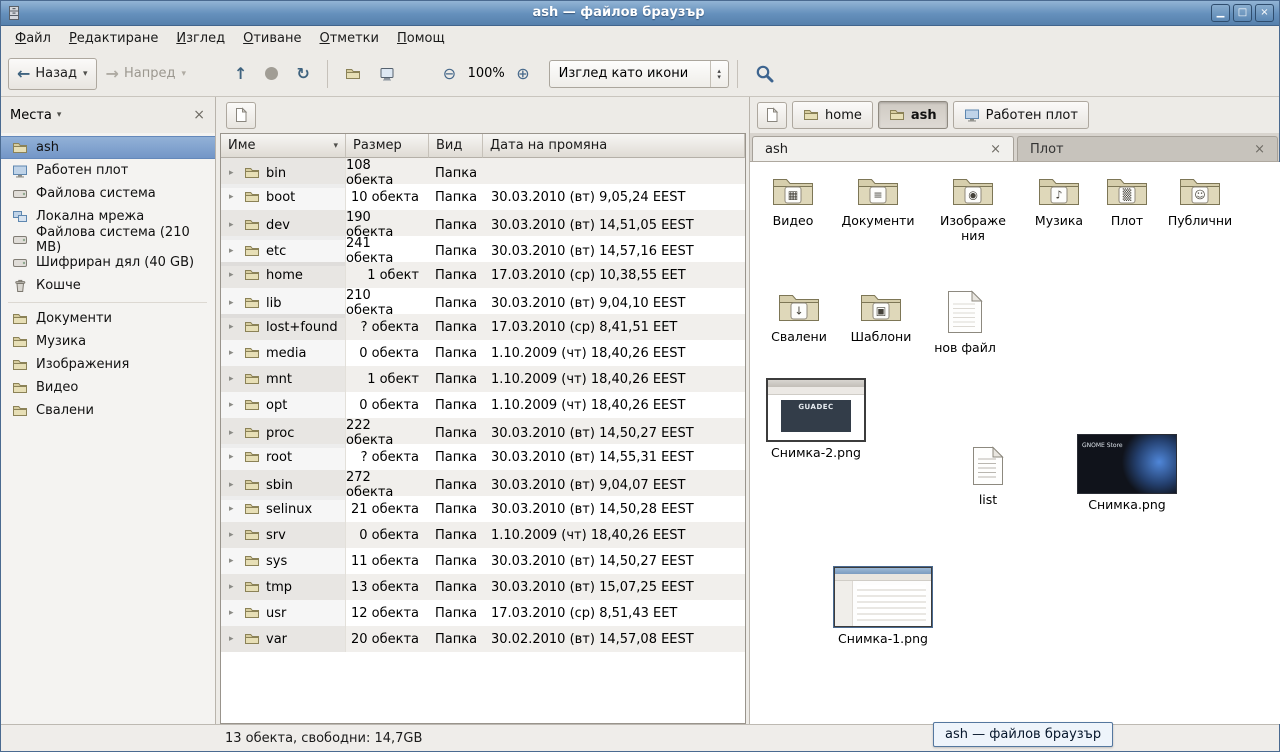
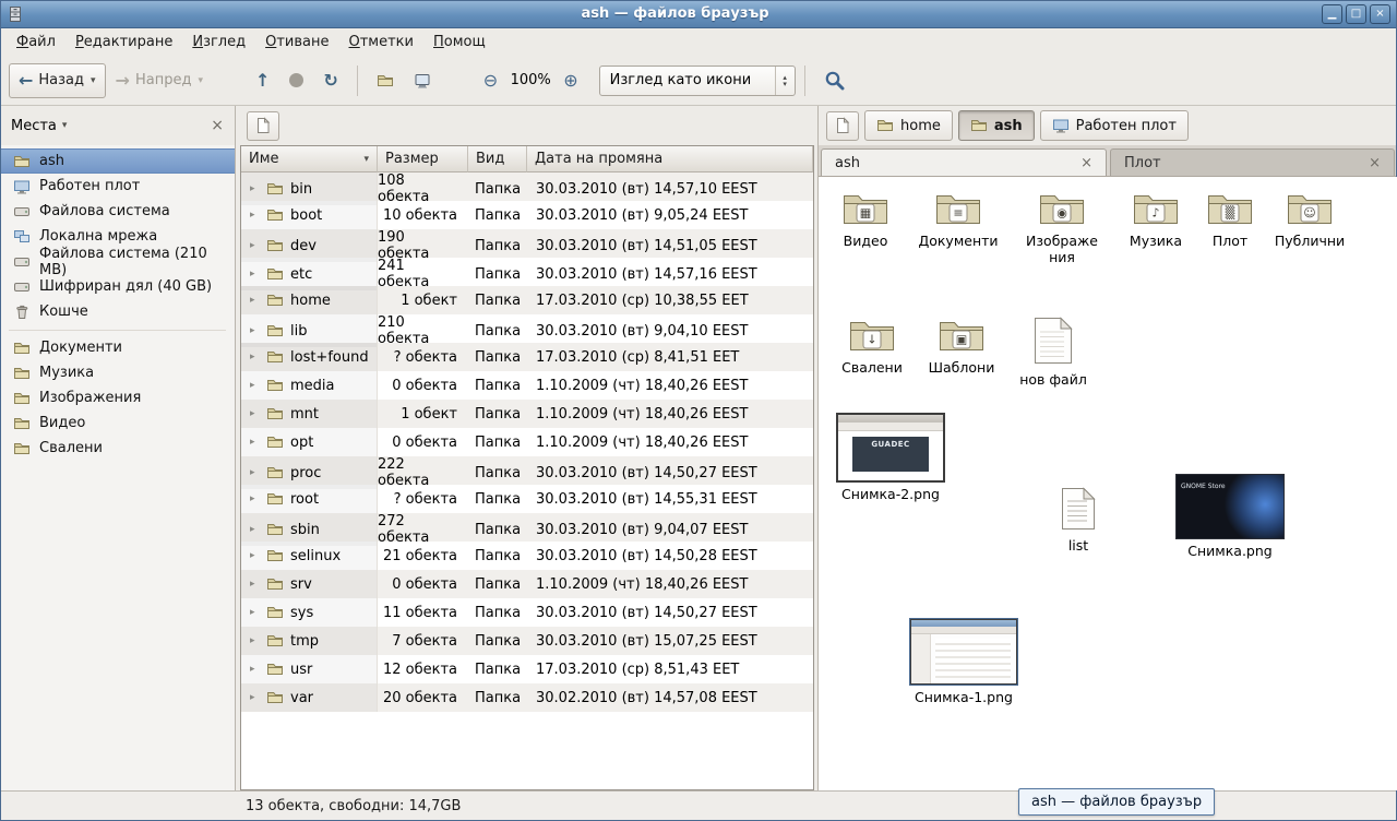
  ash — файлов браузър
  ▁
  □
  ×
  Файл
  Редактиране
  Изглед
  Отиване
  Отметки
  Помощ
  ←
  Назад
  ▾
  →
  Напред
  ▾
  ↑
  ↻
  ⊖
  100%
  ⊕
  Изглед като икони
  ▴
  ▾
  Места
  ▾
  ×
  ash
  Работен плот
  Файлова система
  Локална мрежа
  Файлова система (210 MB)
  Шифриран дял (40 GB)
  Кошче
  Документи
  Музика
  Изображения
  Видео
  Свалени
  Име
  ▾
  Размер
  Вид
  Дата на промяна
  ▸
  bin
  108 обекта
  Папка
+ 30.03.2010 (вт) 14,57,10 EEST
  ▸
  boot
  10 обекта
  Папка
  30.03.2010 (вт) 9,05,24 EEST
  ▸
  dev
  190 обекта
  Папка
  30.03.2010 (вт) 14,51,05 EEST
  ▸
  etc
  241 обекта
  Папка
  30.03.2010 (вт) 14,57,16 EEST
  ▸
  home
  1 обект
  Папка
  17.03.2010 (ср) 10,38,55 EET
  ▸
  lib
  210 обекта
  Папка
  30.03.2010 (вт) 9,04,10 EEST
  ▸
  lost+found
  ? обекта
  Папка
  17.03.2010 (ср) 8,41,51 EET
  ▸
  media
  0 обекта
  Папка
  1.10.2009 (чт) 18,40,26 EEST
  ▸
  mnt
  1 обект
  Папка
  1.10.2009 (чт) 18,40,26 EEST
  ▸
  opt
  0 обекта
  Папка
  1.10.2009 (чт) 18,40,26 EEST
  ▸
  proc
  222 обекта
  Папка
  30.03.2010 (вт) 14,50,27 EEST
  ▸
  root
  ? обекта
  Папка
  30.03.2010 (вт) 14,55,31 EEST
  ▸
  sbin
  272 обекта
  Папка
  30.03.2010 (вт) 9,04,07 EEST
  ▸
  selinux
  21 обекта
  Папка
  30.03.2010 (вт) 14,50,28 EEST
  ▸
  srv
  0 обекта
  Папка
  1.10.2009 (чт) 18,40,26 EEST
  ▸
  sys
  11 обекта
  Папка
  30.03.2010 (вт) 14,50,27 EEST
  ▸
  tmp
- 13 обекта
+ 7 обекта
  Папка
  30.03.2010 (вт) 15,07,25 EEST
  ▸
  usr
  12 обекта
  Папка
  17.03.2010 (ср) 8,51,43 EET
  ▸
  var
  20 обекта
  Папка
  30.02.2010 (вт) 14,57,08 EEST
  home
  ash
  Работен плот
  ash
  ×
  Плот
  ×
  ▦
  Видео
  ≡
  Документи
  ◉
  Изображения
  ♪
  Музика
  ▒
  Плот
  ☺
  Публични
  ↓
  Свалени
  ▣
  Шаблони
  нов файл
  GUADEC
  Снимка-2.png
  list
  Снимка.png
  Снимка-1.png
  13 обекта, свободни: 14,7GB
  ash — файлов браузър
